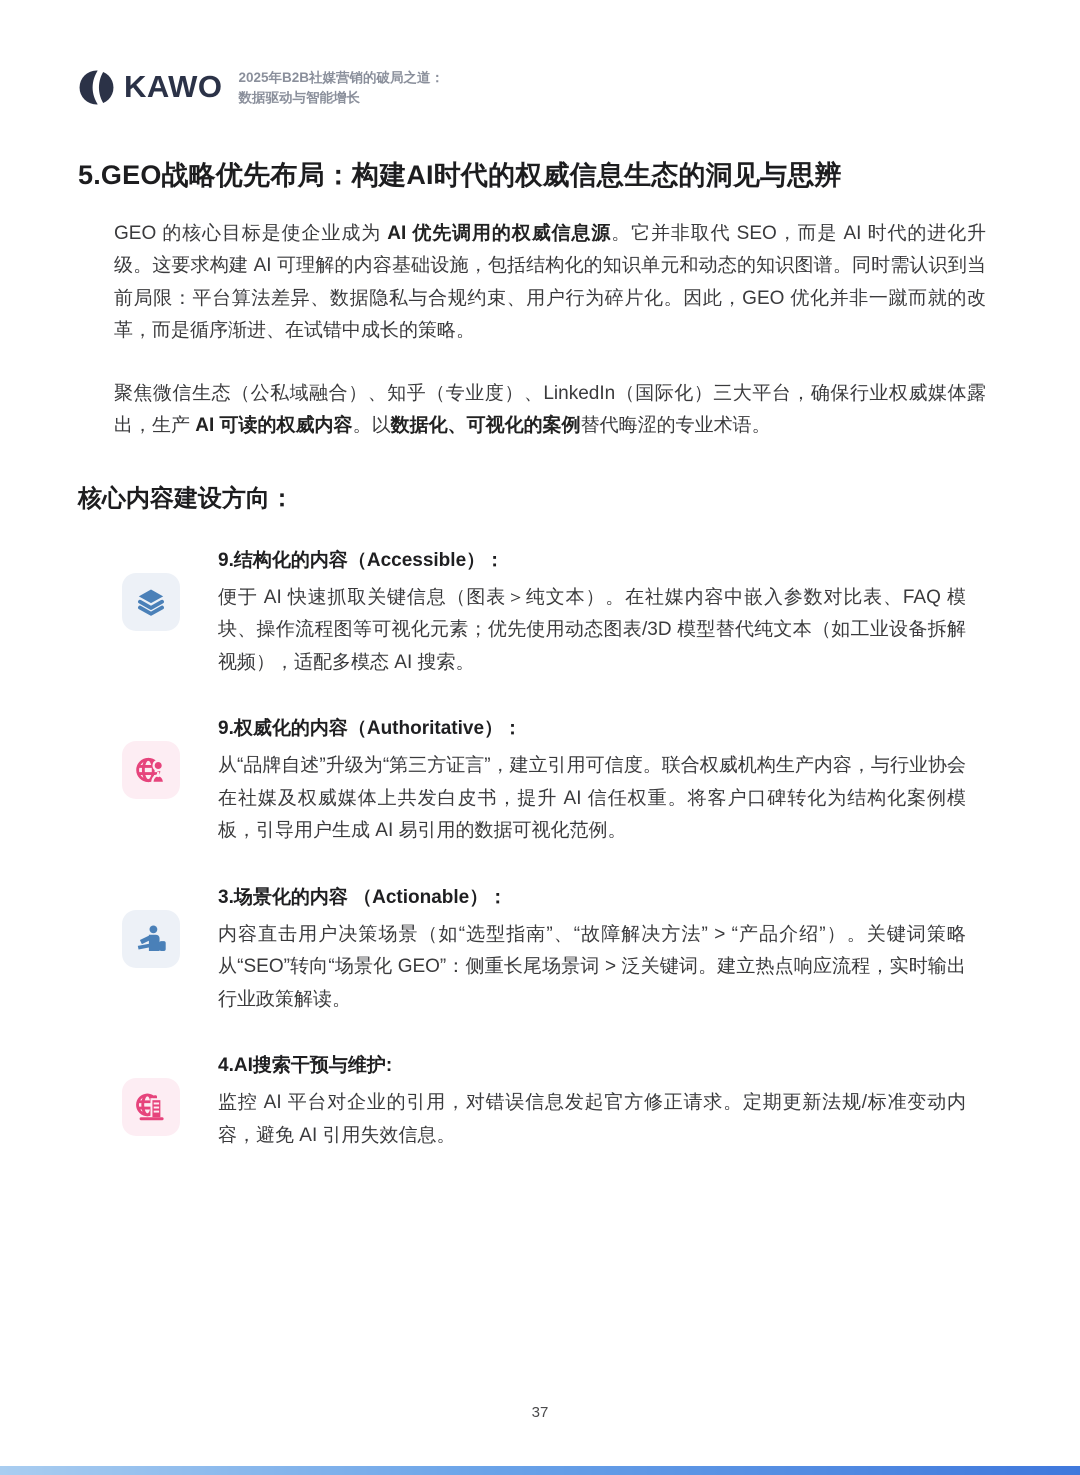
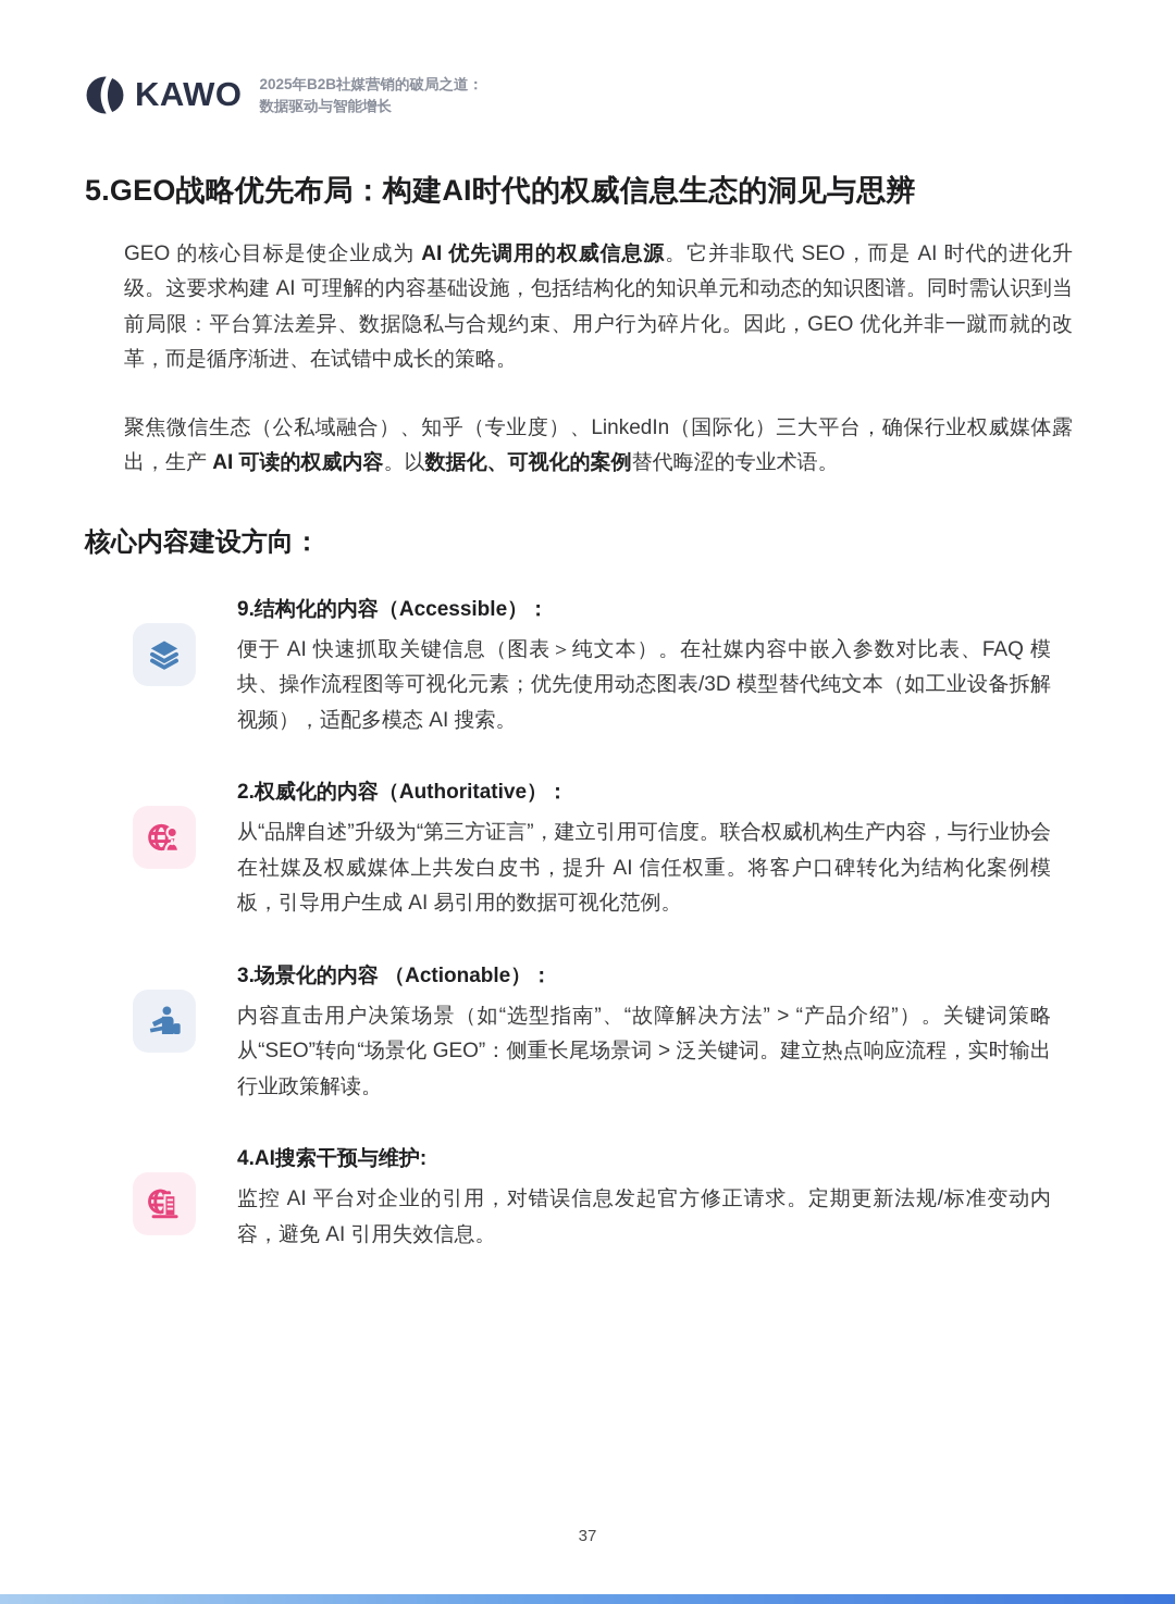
  KAWO
  2025年B2B社媒营销的破局之道：
  数据驱动与智能增长
  5.GEO战略优先布局：构建AI时代的权威信息生态的洞见与思辨
  GEO 的核心目标是使企业成为 AI 优先调用的权威信息源。它并非取代 SEO，而是 AI 时代的进化升级。这要求构建 AI 可理解的内容基础设施，包括结构化的知识单元和动态的知识图谱。同时需认识到当前局限：平台算法差异、数据隐私与合规约束、用户行为碎片化。因此，GEO 优化并非一蹴而就的改革，而是循序渐进、在试错中成长的策略。
  聚焦微信生态（公私域融合）、知乎（专业度）、LinkedIn（国际化）三大平台，确保行业权威媒体露出，生产 AI 可读的权威内容。以数据化、可视化的案例替代晦涩的专业术语。
  核心内容建设方向：
  9.结构化的内容（Accessible）：
  便于 AI 快速抓取关键信息（图表＞纯文本）。在社媒内容中嵌入参数对比表、FAQ 模块、操作流程图等可视化元素；优先使用动态图表/3D 模型替代纯文本（如工业设备拆解视频），适配多模态 AI 搜索。
- 9.权威化的内容（Authoritative）：
+ 2.权威化的内容（Authoritative）：
  从“品牌自述”升级为“第三方证言”，建立引用可信度。联合权威机构生产内容，与行业协会在社媒及权威媒体上共发白皮书，提升 AI 信任权重。将客户口碑转化为结构化案例模板，引导用户生成 AI 易引用的数据可视化范例。
  3.场景化的内容 （Actionable）：
  内容直击用户决策场景（如“选型指南”、“故障解决方法” > “产品介绍”）。关键词策略从“SEO”转向“场景化 GEO”：侧重长尾场景词 > 泛关键词。建立热点响应流程，实时输出行业政策解读。
  4.AI搜索干预与维护:
  监控 AI 平台对企业的引用，对错误信息发起官方修正请求。定期更新法规/标准变动内容，避免 AI 引用失效信息。
  37
